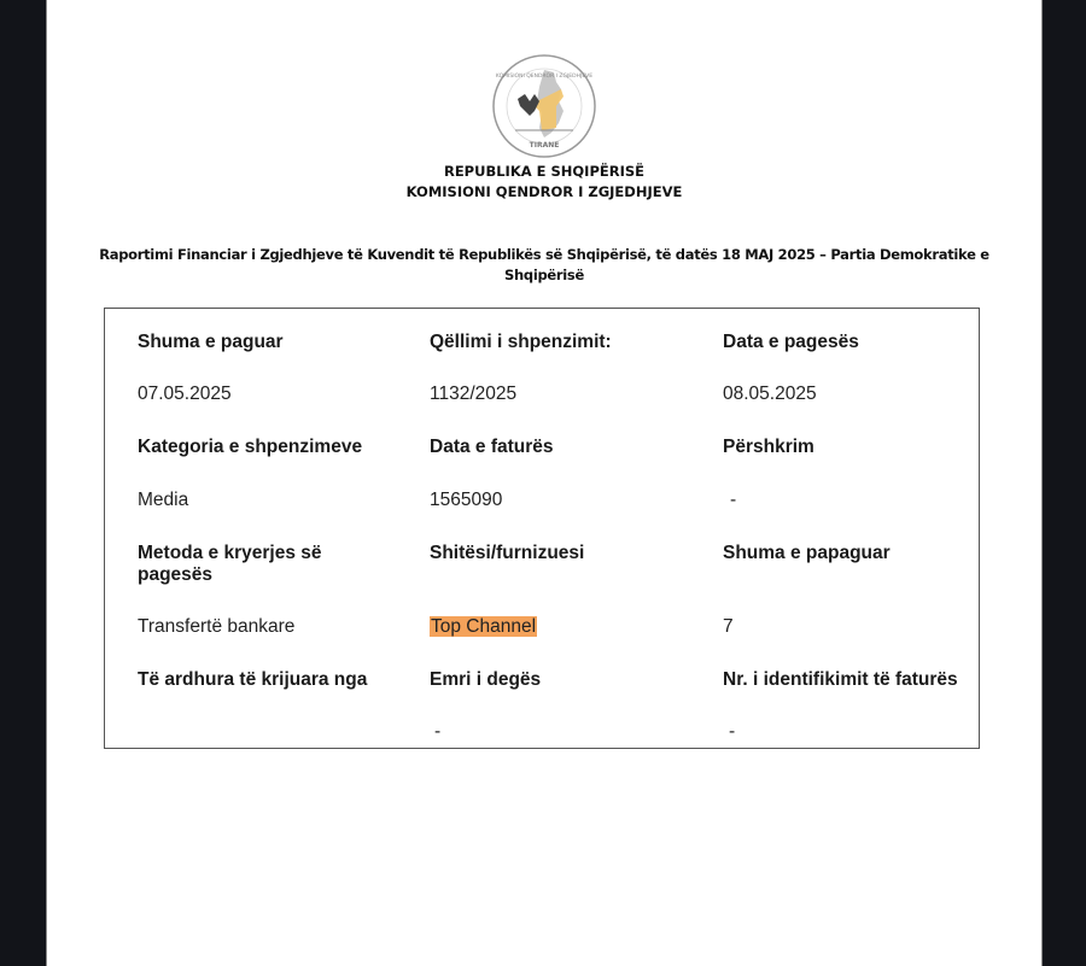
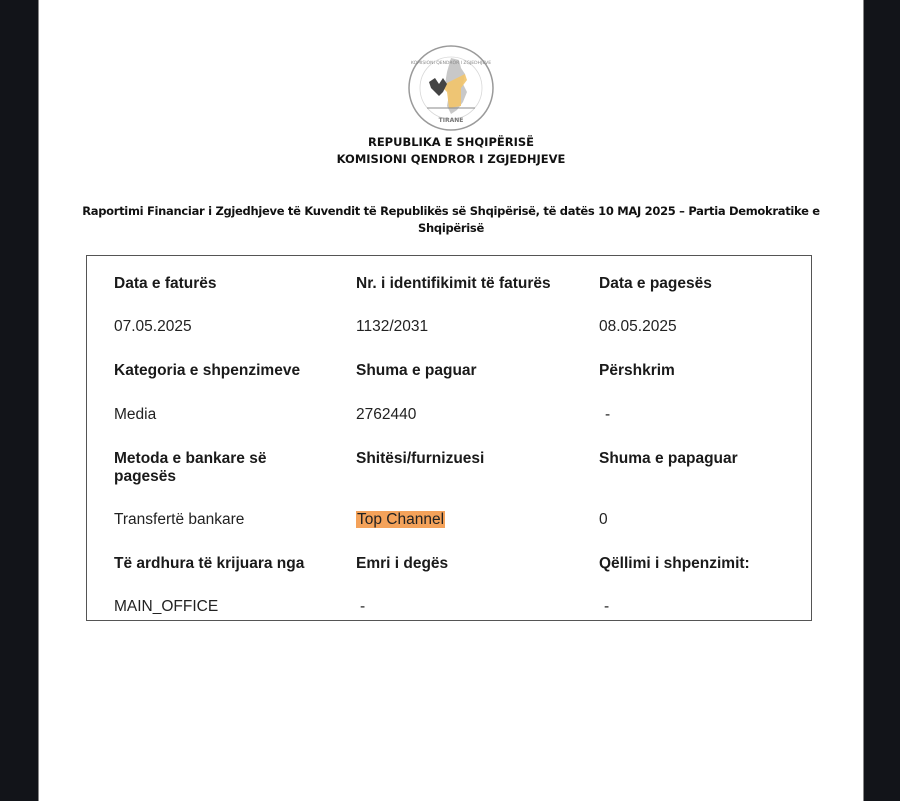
  REPUBLIKA E SHQIPËRISË
  KOMISIONI QENDROR I ZGJEDHJEVE
- Raportimi Financiar i Zgjedhjeve të Kuvendit të Republikës së Shqipërisë, të datës 18 MAJ 2025 – Partia Demokratike e Shqipërisë
+ Raportimi Financiar i Zgjedhjeve të Kuvendit të Republikës së Shqipërisë, të datës 10 MAJ 2025 – Partia Demokratike e Shqipërisë
- Shuma e paguar
+ Data e faturës
- Qëllimi i shpenzimit:
+ Nr. i identifikimit të faturës
  Data e pagesës
  07.05.2025
- 1132/2025
+ 1132/2031
  08.05.2025
  Kategoria e shpenzimeve
- Data e faturës
+ Shuma e paguar
  Përshkrim
  Media
- 1565090
+ 2762440
  -
- Metoda e kryerjes së pagesës
+ Metoda e bankare së pagesës
  Shitësi/furnizuesi
  Shuma e papaguar
  Transfertë bankare
  Top Channel
- 7
+ 0
  Të ardhura të krijuara nga
  Emri i degës
- Nr. i identifikimit të faturës
+ Qëllimi i shpenzimit:
+ MAIN_OFFICE
  -
  -
